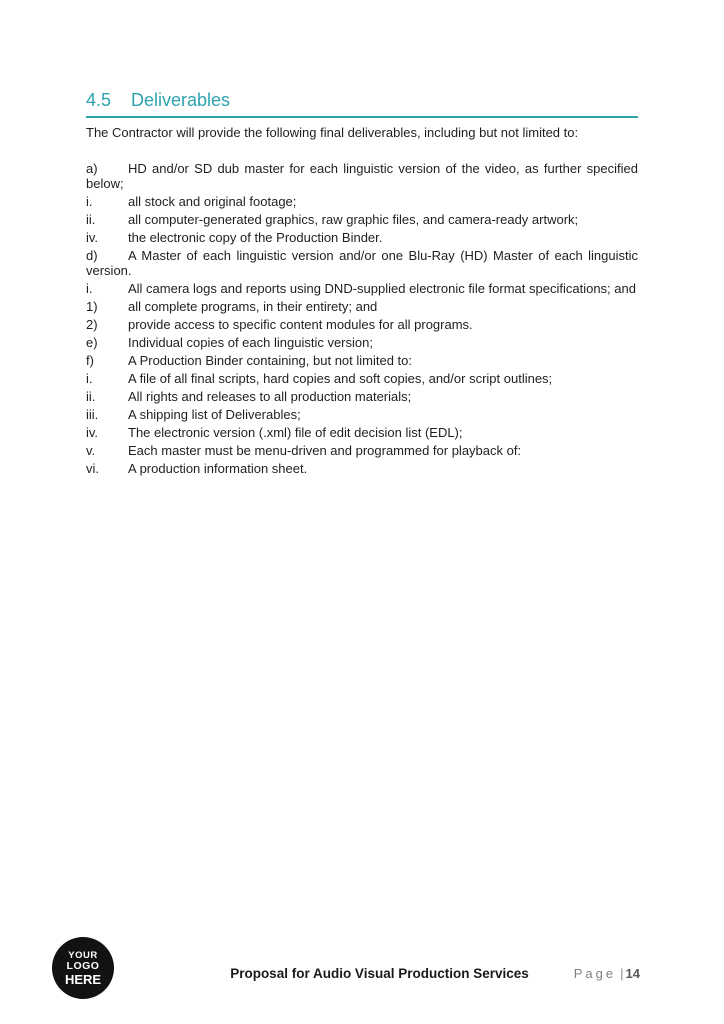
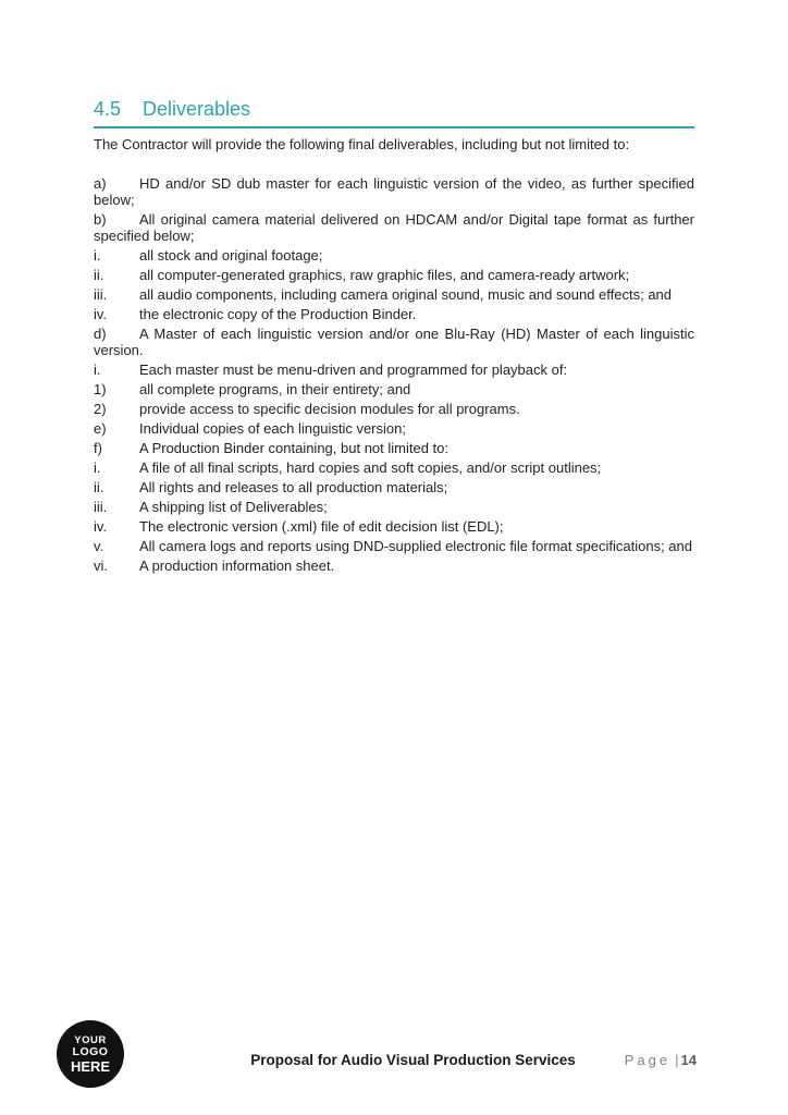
  4.5 Deliverables
  The Contractor will provide the following final deliverables, including but not limited to:
  a) HD and/or SD dub master for each linguistic version of the video, as further specified below;
+ b) All original camera material delivered on HDCAM and/or Digital tape format as further specified below;
  i. all stock and original footage;
  ii. all computer-generated graphics, raw graphic files, and camera-ready artwork;
+ iii. all audio components, including camera original sound, music and sound effects; and
  iv. the electronic copy of the Production Binder.
  d) A Master of each linguistic version and/or one Blu-Ray (HD) Master of each linguistic version.
- i. All camera logs and reports using DND-supplied electronic file format specifications; and
+ i. Each master must be menu-driven and programmed for playback of:
  1) all complete programs, in their entirety; and
- 2) provide access to specific content modules for all programs.
+ 2) provide access to specific decision modules for all programs.
  e) Individual copies of each linguistic version;
  f) A Production Binder containing, but not limited to:
  i. A file of all final scripts, hard copies and soft copies, and/or script outlines;
  ii. All rights and releases to all production materials;
  iii. A shipping list of Deliverables;
  iv. The electronic version (.xml) file of edit decision list (EDL);
- v. Each master must be menu-driven and programmed for playback of:
+ v. All camera logs and reports using DND-supplied electronic file format specifications; and
  vi. A production information sheet.
  YOUR
  LOGO
  HERE
  Proposal for Audio Visual Production Services
  Page | 14
